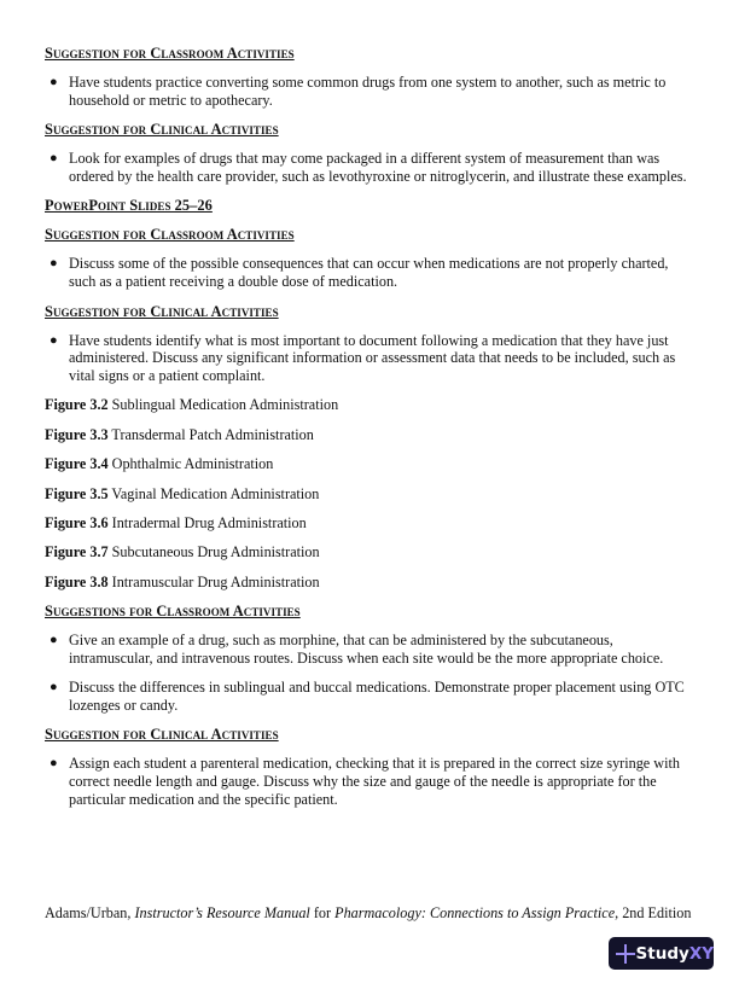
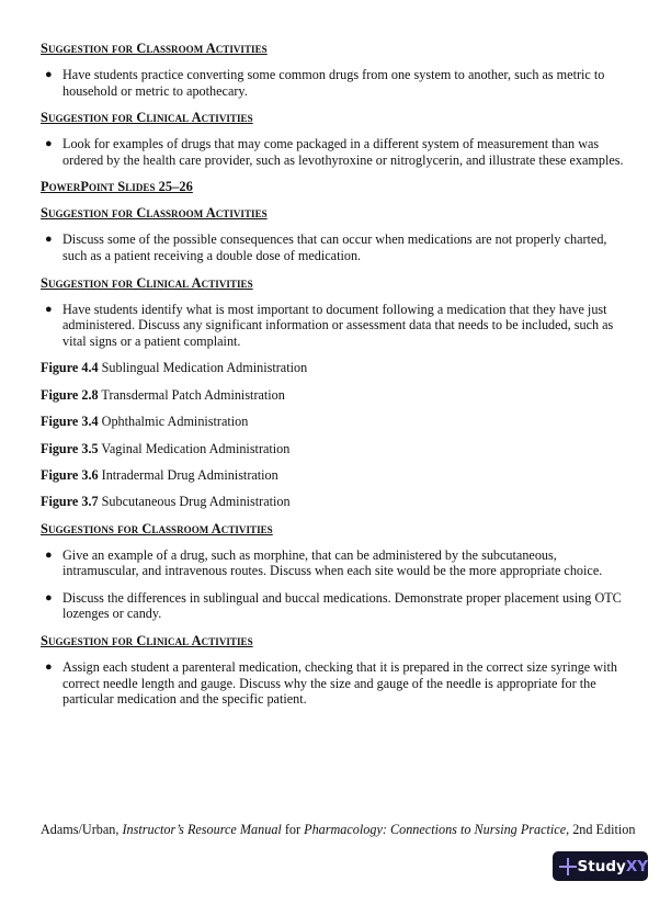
  Suggestion for Classroom Activities
  ●
  Have students practice converting some common drugs from one system to another, such as metric to household or metric to apothecary.
  Suggestion for Clinical Activities
  ●
  Look for examples of drugs that may come packaged in a different system of measurement than was ordered by the health care provider, such as levothyroxine or nitroglycerin, and illustrate these examples.
  PowerPoint Slides 25–26
  Suggestion for Classroom Activities
  ●
  Discuss some of the possible consequences that can occur when medications are not properly charted, such as a patient receiving a double dose of medication.
  Suggestion for Clinical Activities
  ●
  Have students identify what is most important to document following a medication that they have just administered. Discuss any significant information or assessment data that needs to be included, such as vital signs or a patient complaint.
- Figure 3.2 Sublingual Medication Administration
+ Figure 4.4 Sublingual Medication Administration
- Figure 3.3 Transdermal Patch Administration
+ Figure 2.8 Transdermal Patch Administration
  Figure 3.4 Ophthalmic Administration
  Figure 3.5 Vaginal Medication Administration
  Figure 3.6 Intradermal Drug Administration
  Figure 3.7 Subcutaneous Drug Administration
- Figure 3.8 Intramuscular Drug Administration
  Suggestions for Classroom Activities
  ●
  Give an example of a drug, such as morphine, that can be administered by the subcutaneous, intramuscular, and intravenous routes. Discuss when each site would be the more appropriate choice.
  ●
  Discuss the differences in sublingual and buccal medications. Demonstrate proper placement using OTC lozenges or candy.
  Suggestion for Clinical Activities
  ●
  Assign each student a parenteral medication, checking that it is prepared in the correct size syringe with correct needle length and gauge. Discuss why the size and gauge of the needle is appropriate for the particular medication and the specific patient.
- Adams/Urban, Instructor’s Resource Manual for Pharmacology: Connections to Assign Practice, 2nd Edition
+ Adams/Urban, Instructor’s Resource Manual for Pharmacology: Connections to Nursing Practice, 2nd Edition
  Study
  XY
